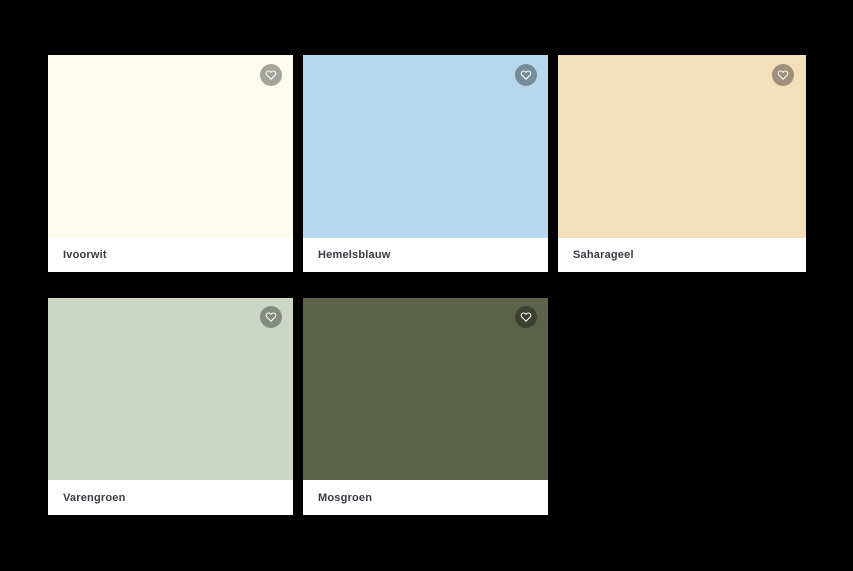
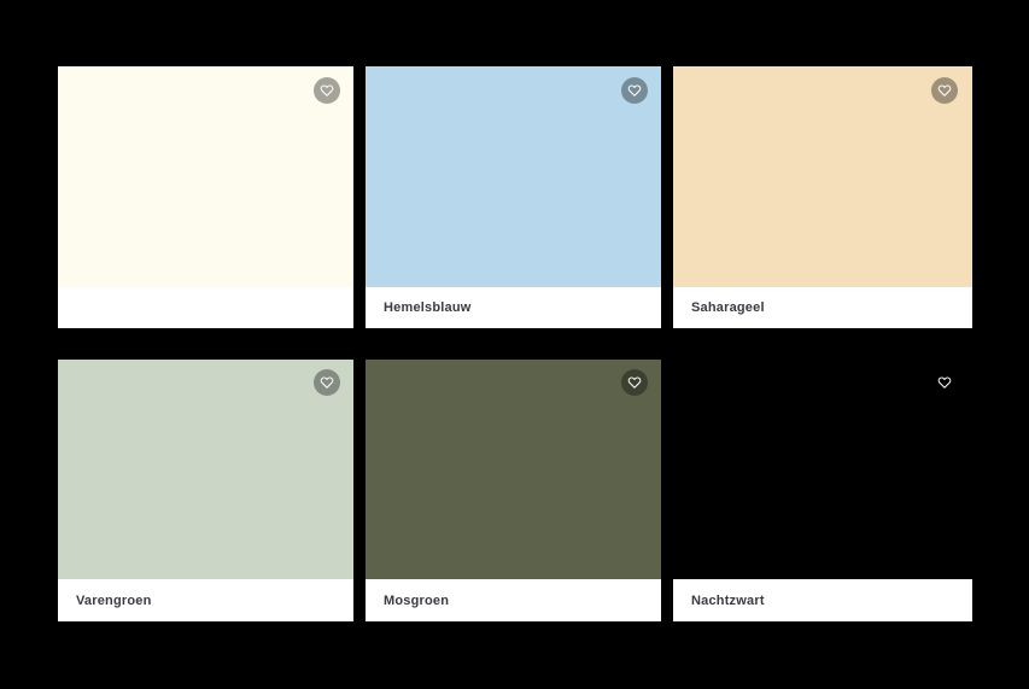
- Ivoorwit
  Hemelsblauw
  Saharageel
  Varengroen
  Mosgroen
+ Nachtzwart
